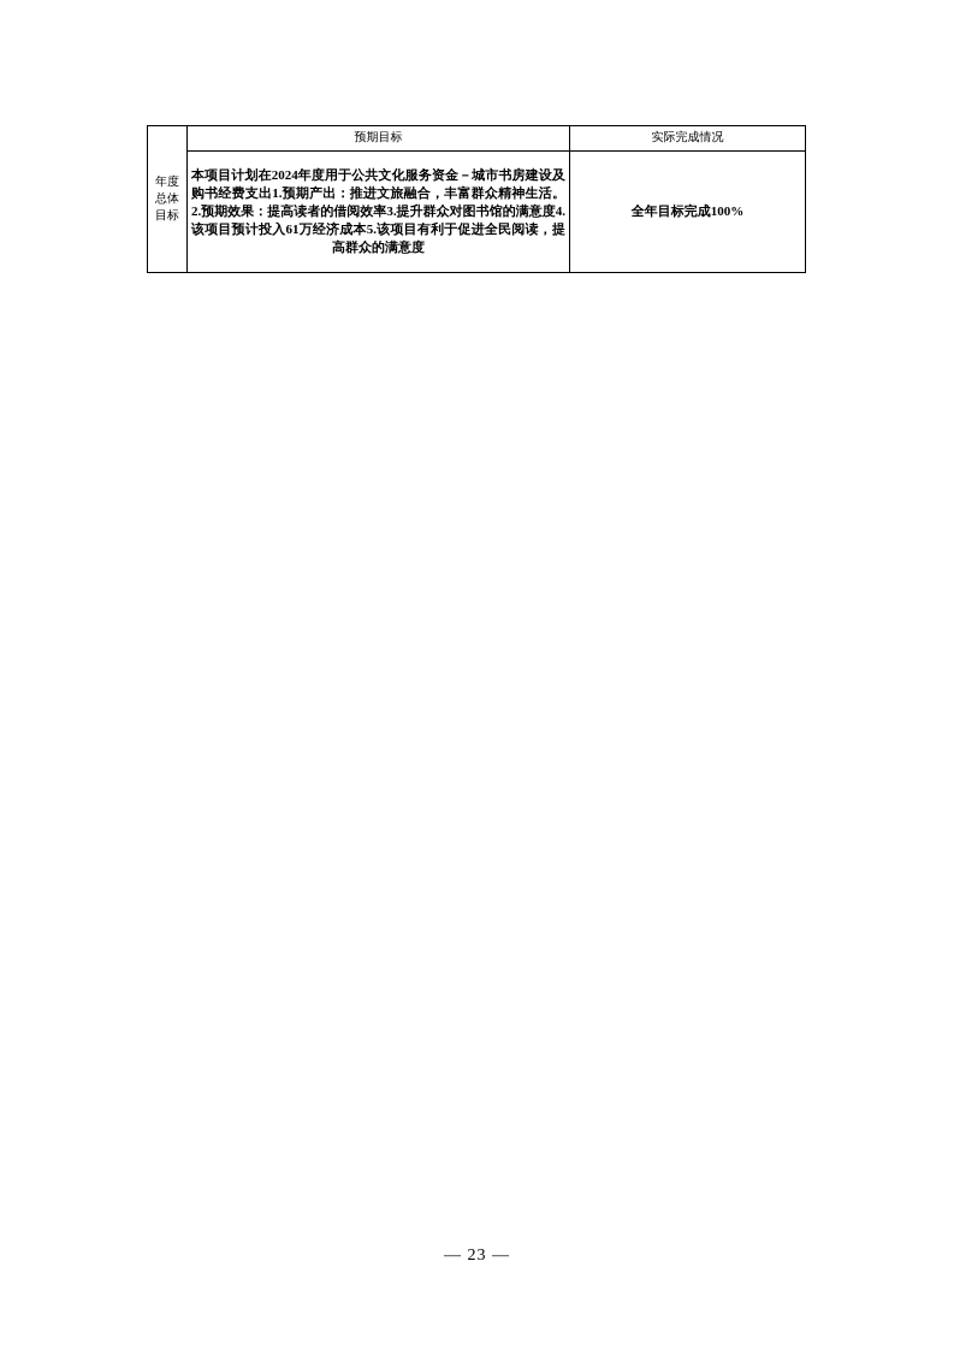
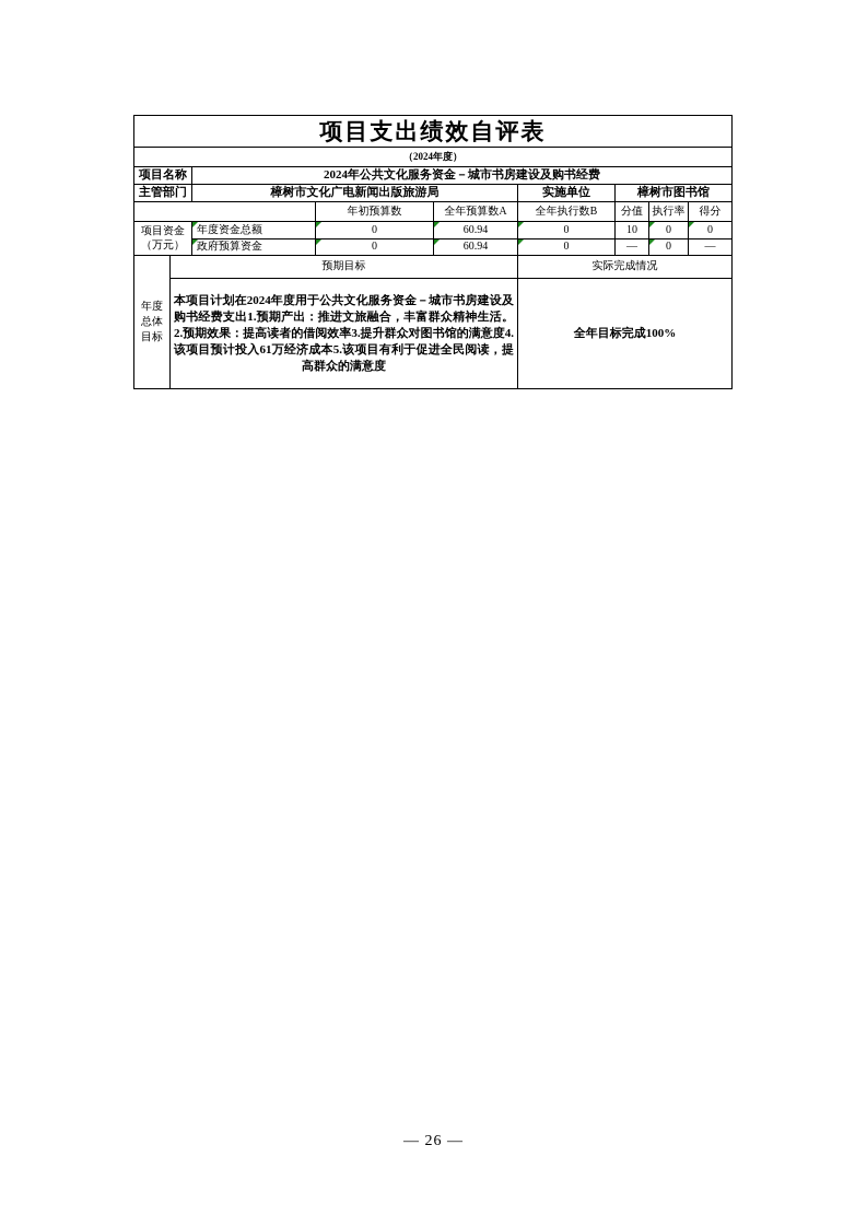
+ 项目支出绩效自评表
+ （2024年度）
+ 项目名称	2024年公共文化服务资金－城市书房建设及购书经费
+ 主管部门	樟树市文化广电新闻出版旅游局	实施单位	樟树市图书馆
+ 	年初预算数	全年预算数A	全年执行数B	分值	执行率	得分
+ 项目资金 （万元）	年度资金总额	0	60.94	0	10	0	0
+ 政府预算资金	0	60.94	0	—	0	—
  年度 总体 目标	预期目标	实际完成情况
  本项目计划在2024年度用于公共文化服务资金－城市书房建设及购书经费支出1.预期产出：推进文旅融合，丰富群众精神生活。2.预期效果：提高读者的借阅效率3.提升群众对图书馆的满意度4.该项目预计投入61万经济成本5.该项目有利于促进全民阅读，提高群众的满意度	全年目标完成100%
- — 23 —
+ — 26 —
